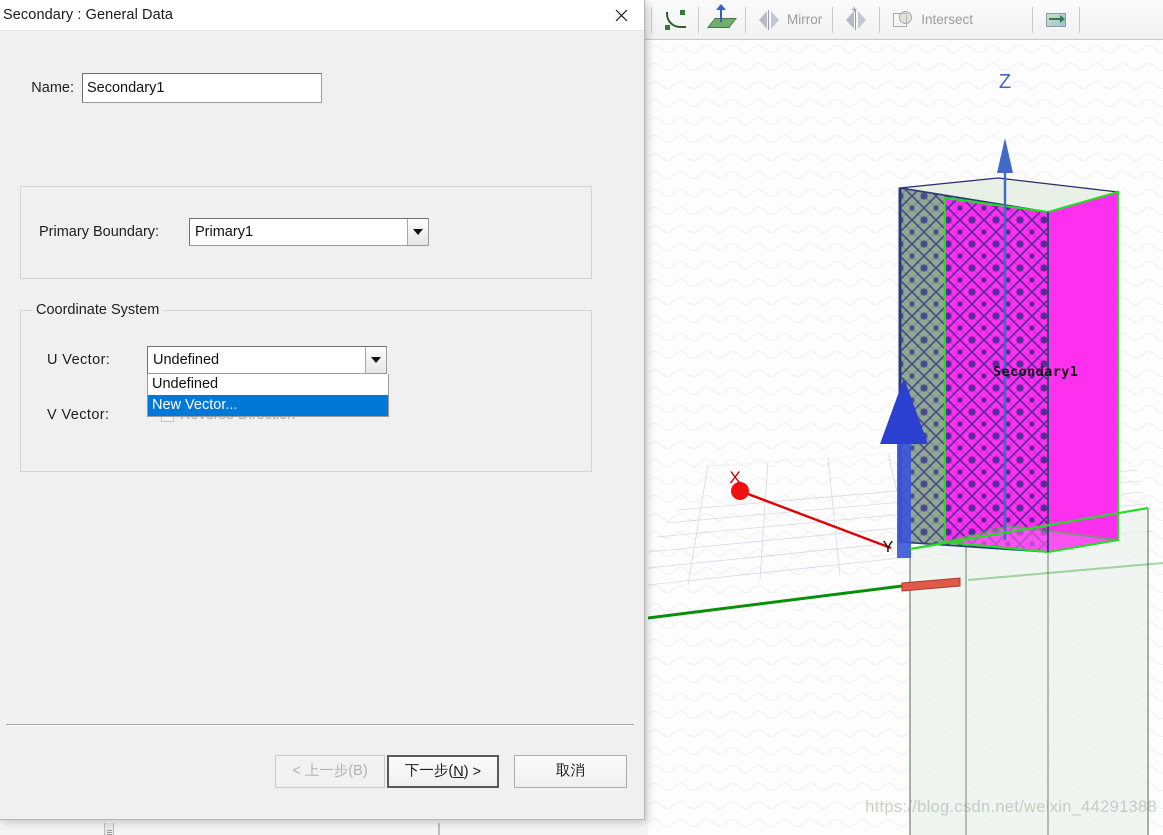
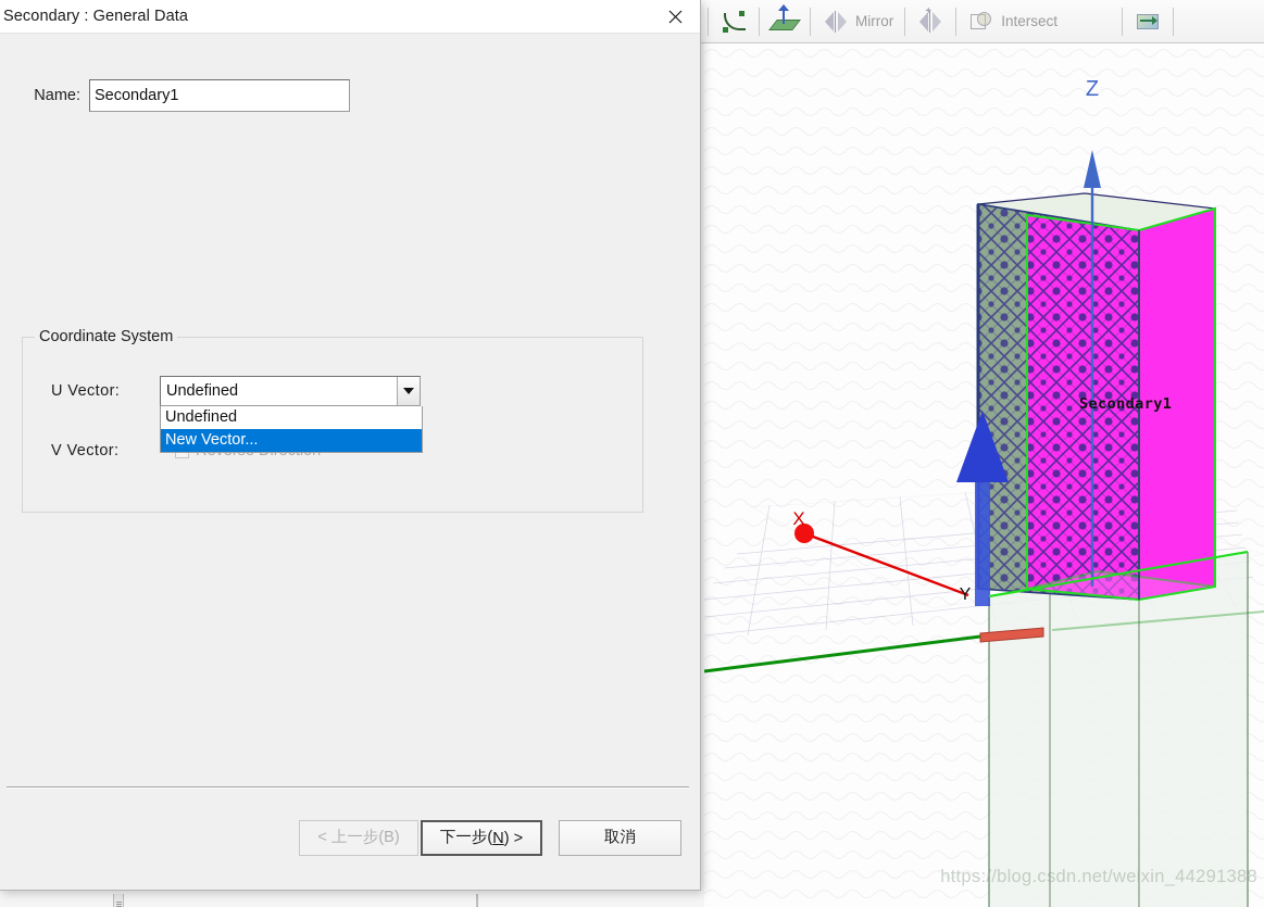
  Mirror
  +
  Intersect
  Z
  X
  Y
  Secondary1
  https://blog.csdn.net/weixin_44291388
  Secondary : General Data
  Name:
  Secondary1
- Primary Boundary:
- Primary1
  Coordinate System
  V Vector:
  U Vector:
  Undefined
  Undefined
  New Vector...
  < 上一步(B)
  下一步(
  N
  ) >
  取消
